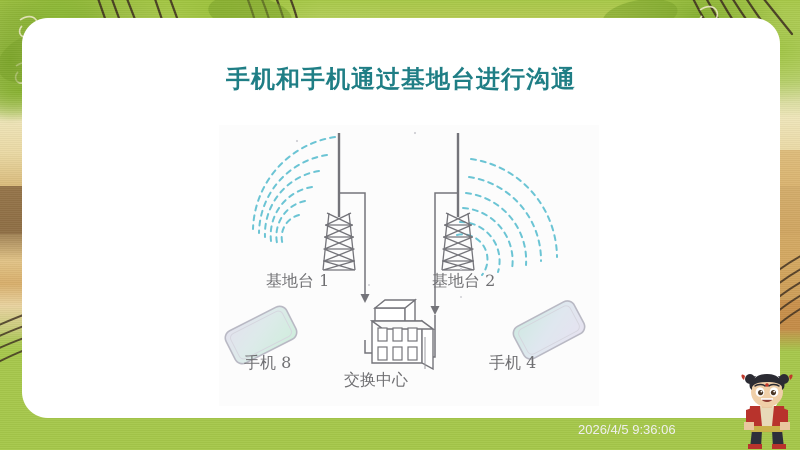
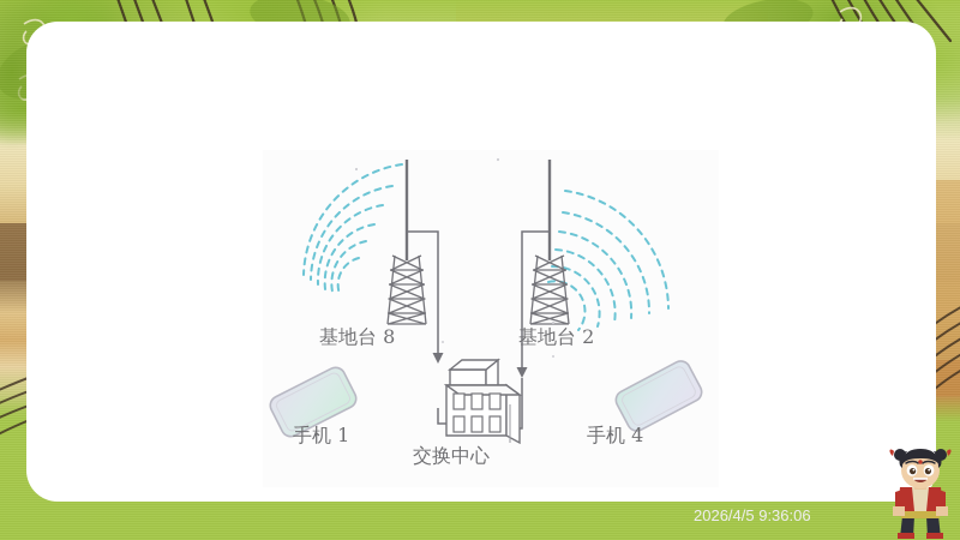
- 手机和手机通过基地台进行沟通
- 基地台 1
+ 基地台 8
  基地台 2
- 手机 8
+ 手机 1
  手机 4
  交换中心
  2026/4/5 9:36:06
